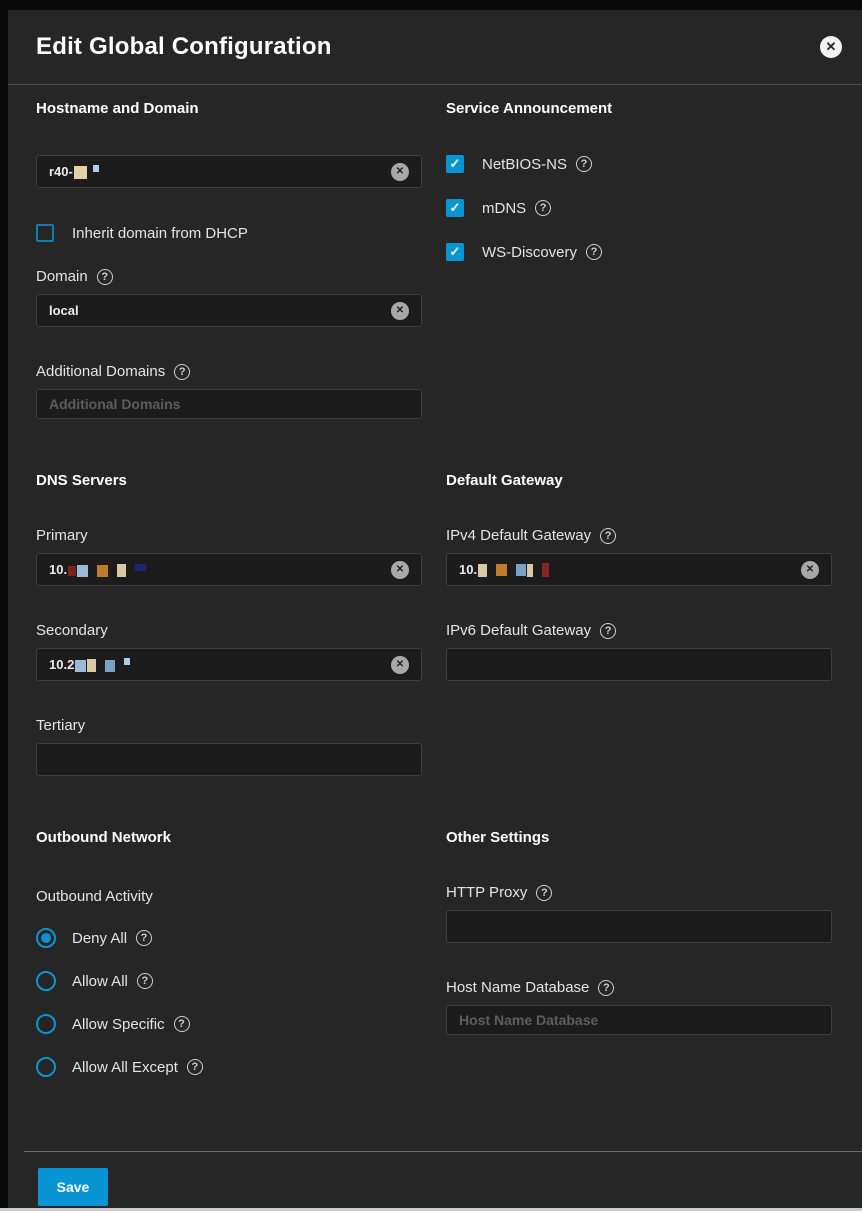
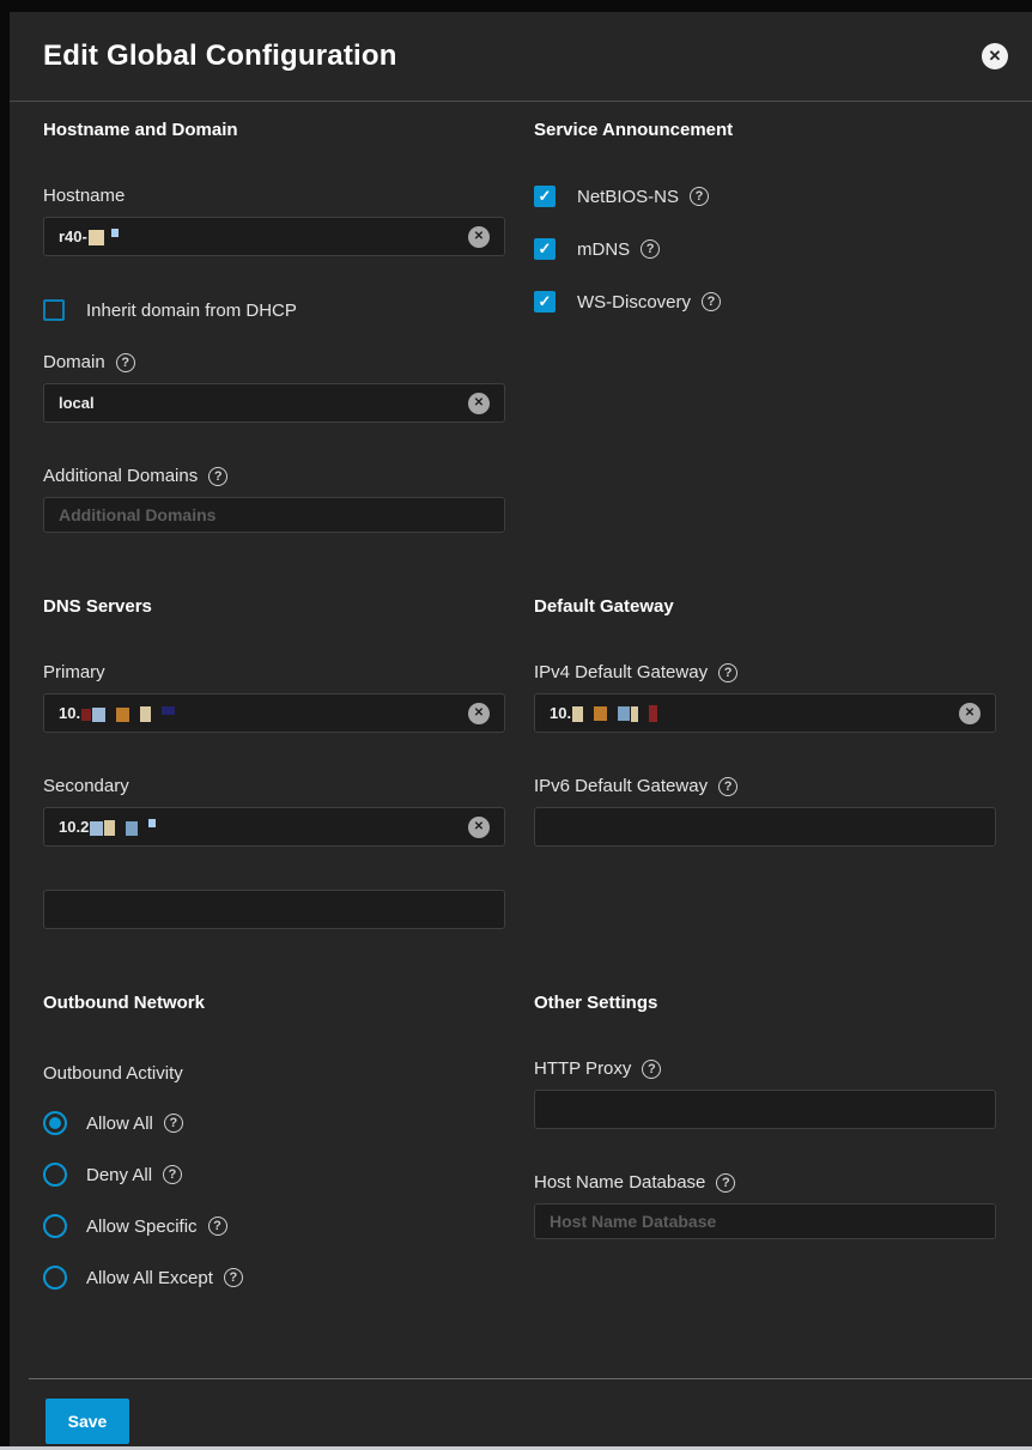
  Edit Global Configuration
  ✕
  Hostname and Domain
+ Hostname
  r40-
  ✕
  Inherit domain from DHCP
  Domain
  ?
  local
  ✕
  Additional Domains
  ?
  Additional Domains
  Service Announcement
  ✓
  NetBIOS-NS
  ?
  ✓
  mDNS
  ?
  ✓
  WS-Discovery
  ?
  DNS Servers
  Primary
  10.
  ✕
  Secondary
  10.2
  ✕
- Tertiary
  Default Gateway
  IPv4 Default Gateway
  ?
  10.
  ✕
  IPv6 Default Gateway
  ?
  Outbound Network
  Outbound Activity
- Deny All
+ Allow All
  ?
- Allow All
+ Deny All
  ?
  Allow Specific
  ?
  Allow All Except
  ?
  Other Settings
  HTTP Proxy
  ?
  Host Name Database
  ?
  Host Name Database
  Save
